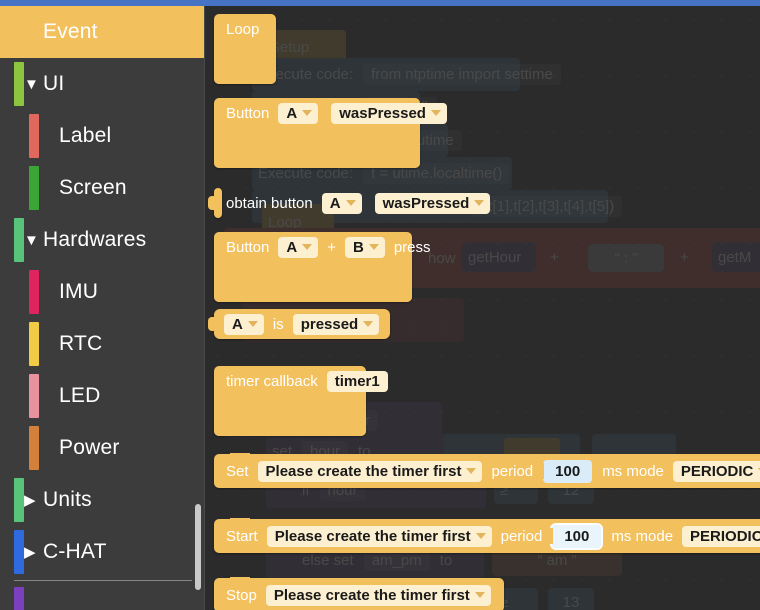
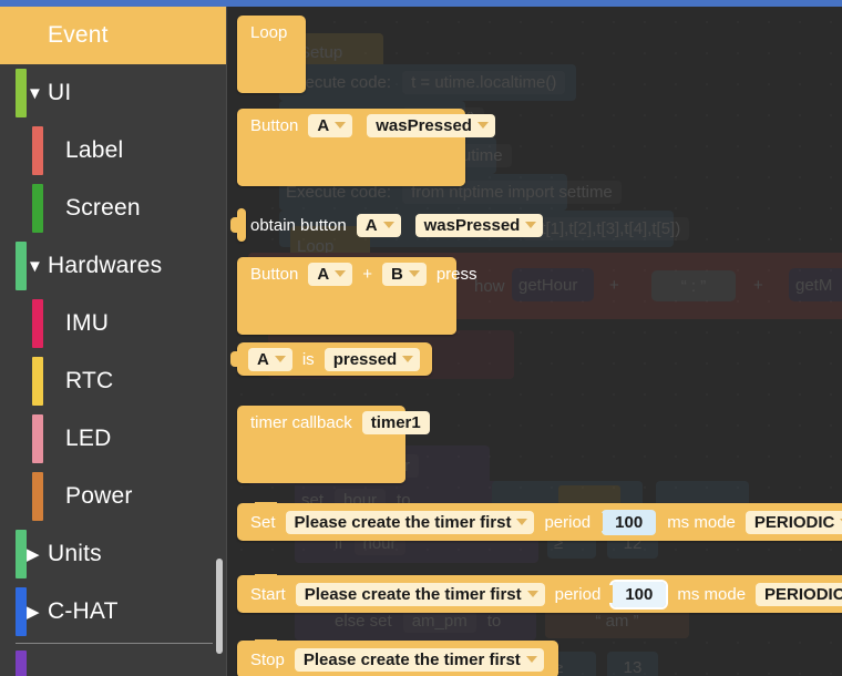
  etup
  ecute code:
- from ntptime import settime
+ t = utime.localtime()
  Execute code:
- t = utime.localtime()
+ from ntptime import settime
  t[1],t[2],t[3],t[4],t[5])
  Loop
  how
  getHour
  +
  +
  getM
  set
  hour
  to
  if
  hour
  ≥
  12
  else set
  am_pm
  to
  “ am ”
  ≥
  13
  Loop
  Button
  A
  wasPressed
  obtain button
  A
  wasPressed
  Button
  A
  +
  B
  press
  A
  is
  pressed
  timer callback
  timer1
  Set
  Please create the timer first
  period
  100
  ms mode
  PERIODIC
  Start
  Please create the timer first
  period
  100
  ms mode
  PERIODIC
  Stop
  Please create the timer first
  Event
  ▼
  UI
  Label
  Screen
  ▼
  Hardwares
  IMU
  RTC
  LED
  Power
  ▶
  Units
  ▶
  C-HAT
